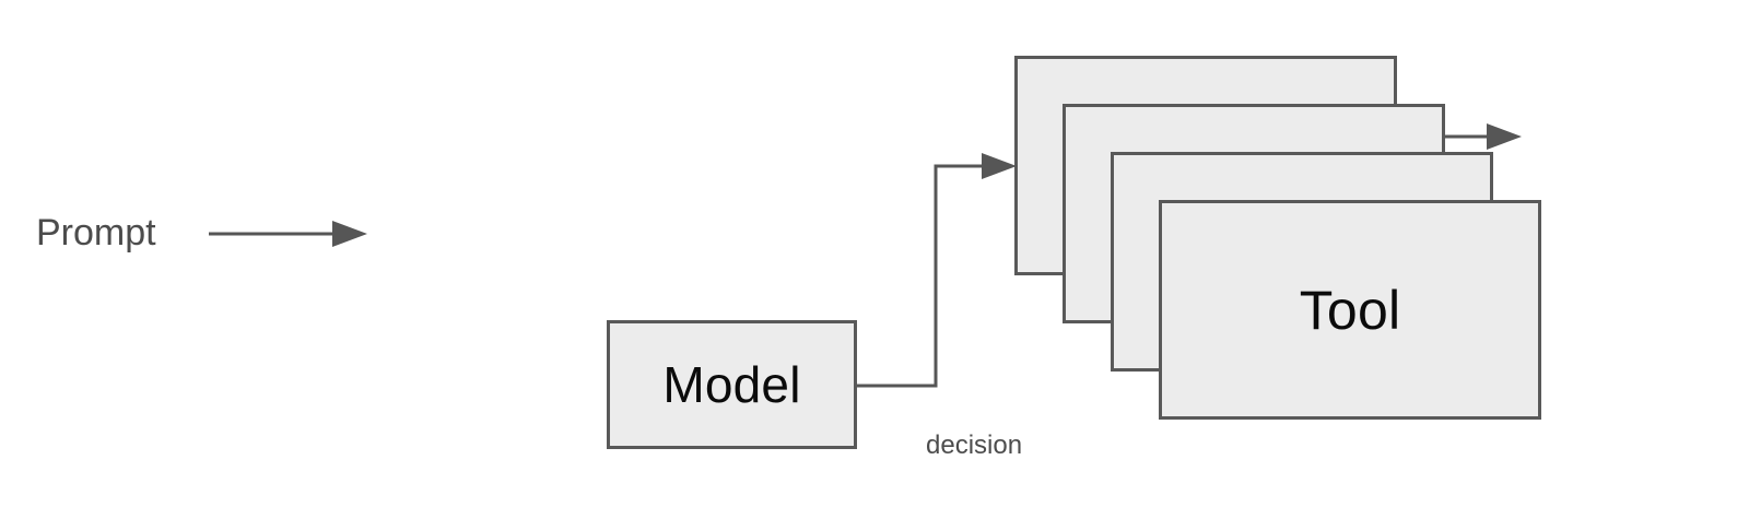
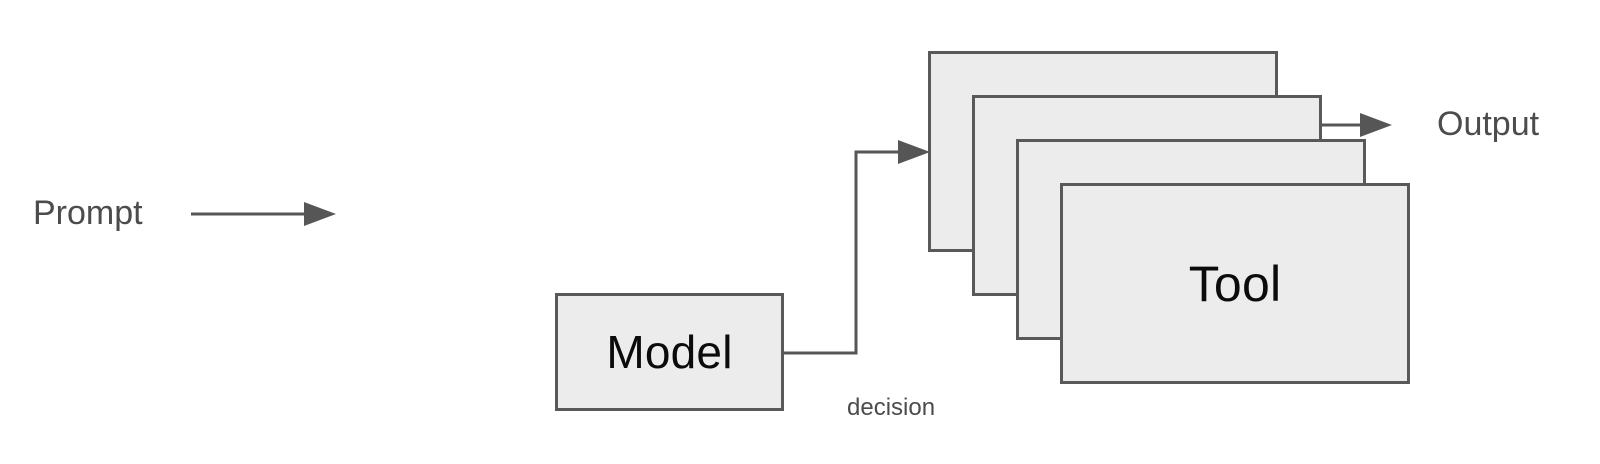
  Prompt
  Model
  Tool
  decision
+ Output
